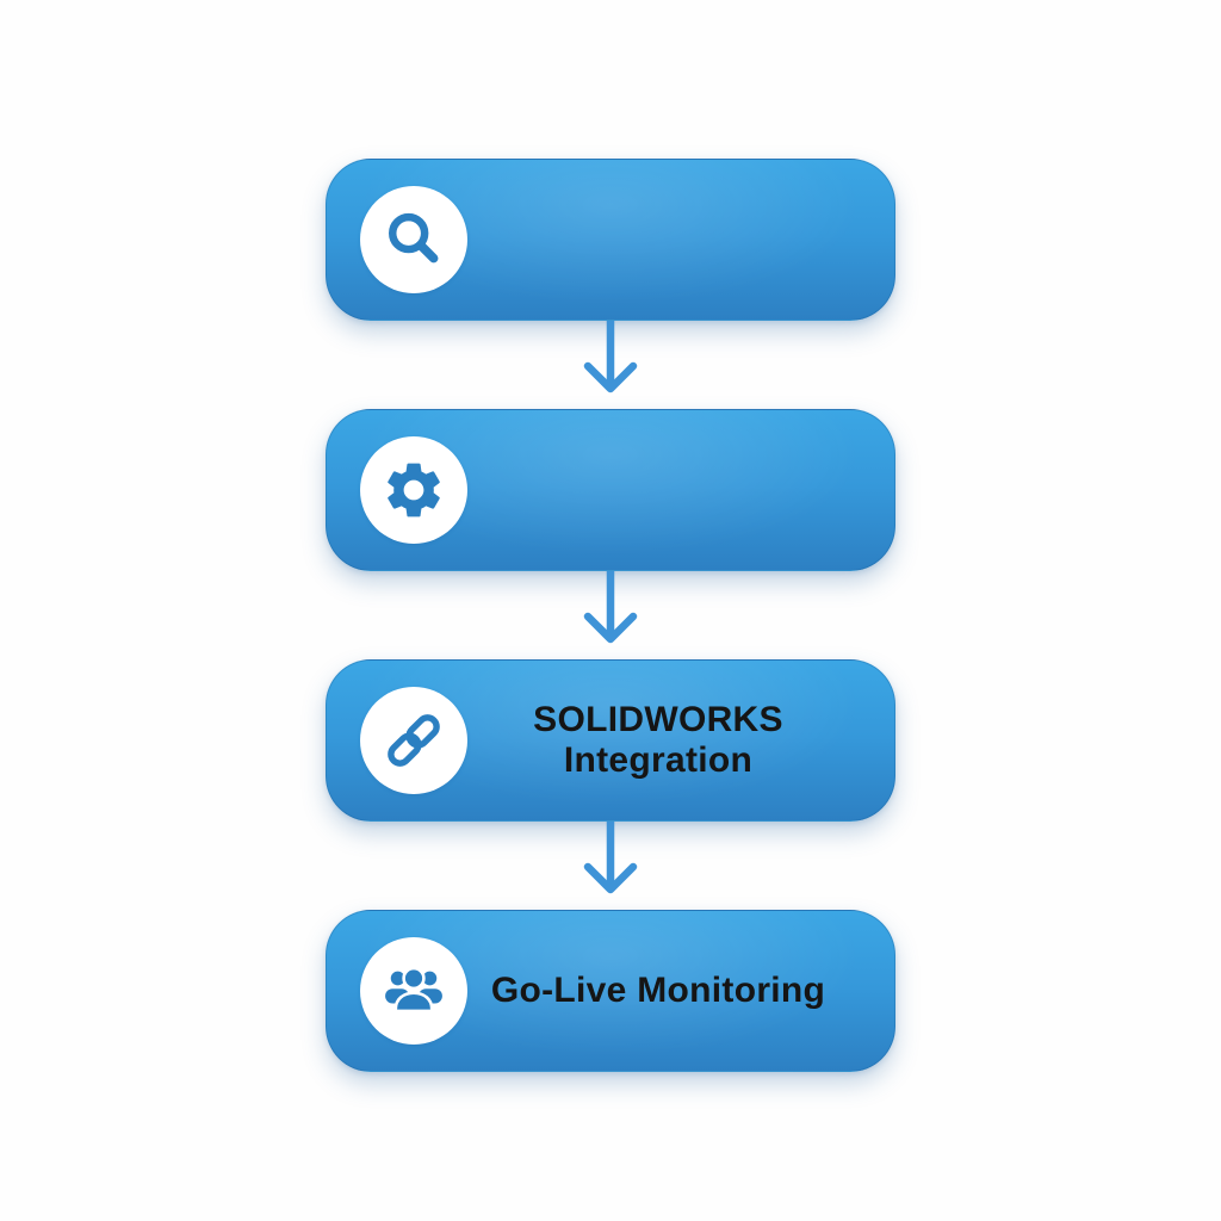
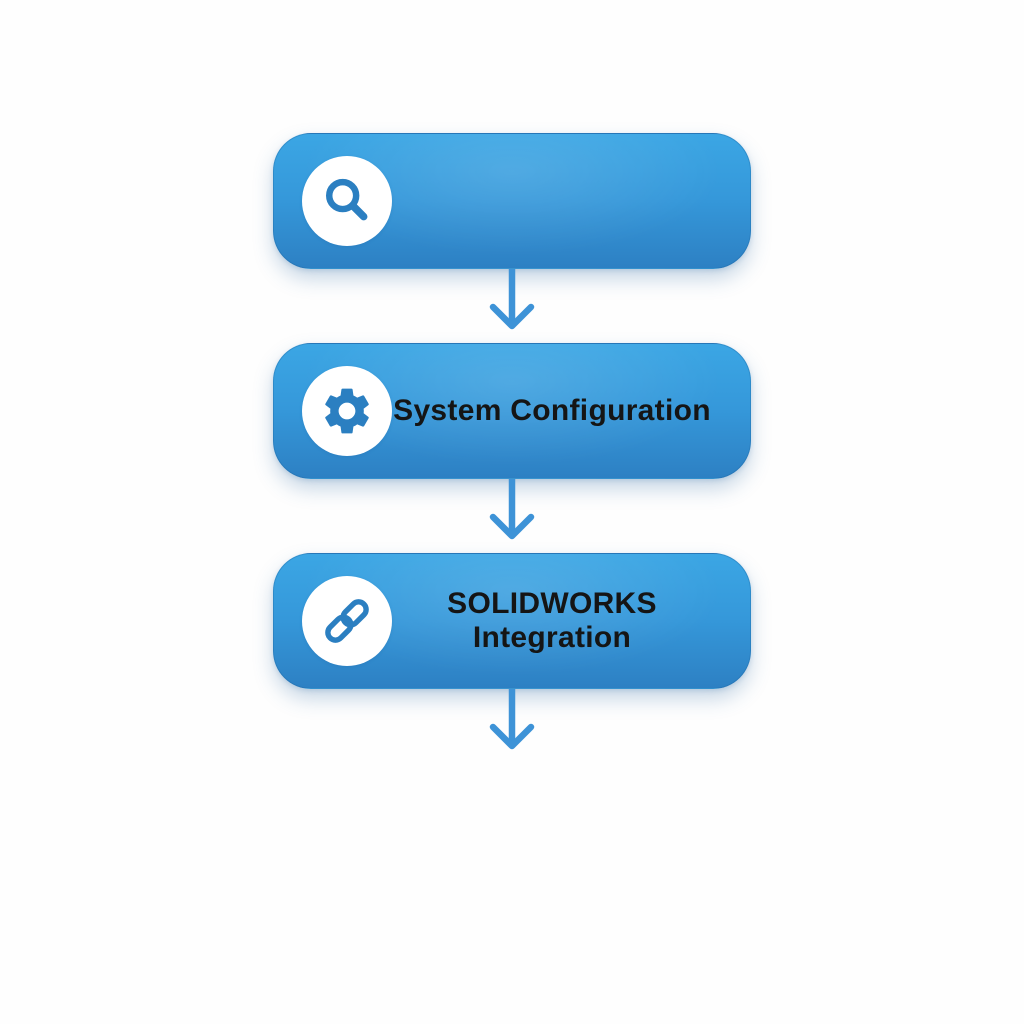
+ System Configuration
  SOLIDWORKS Integration
- Go-Live Monitoring
